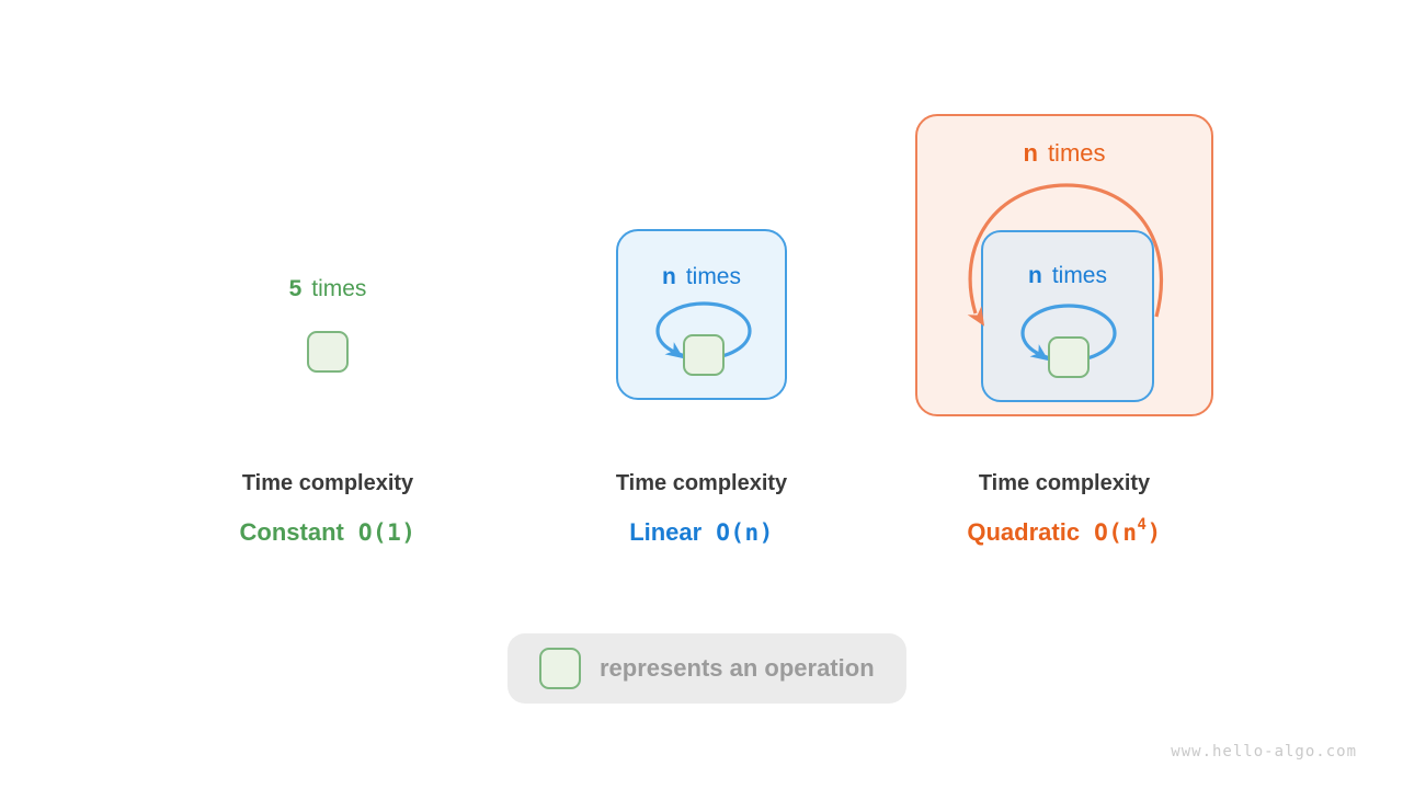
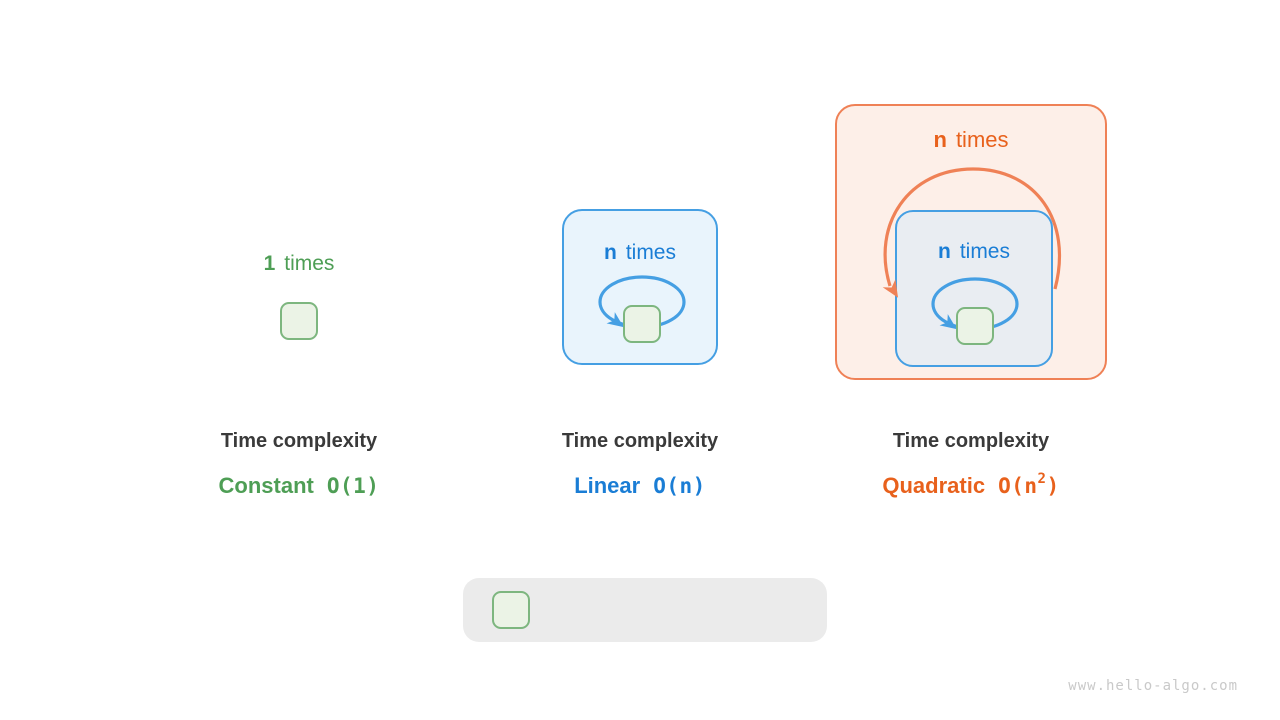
- 5 times
+ 1 times
  n times
  n times
  n times
  Time complexity
  Constant O(1)
  Time complexity
  Linear O(n)
  Time complexity
- Quadratic O(n4)
+ Quadratic O(n2)
- represents an operation
  www.hello-algo.com
